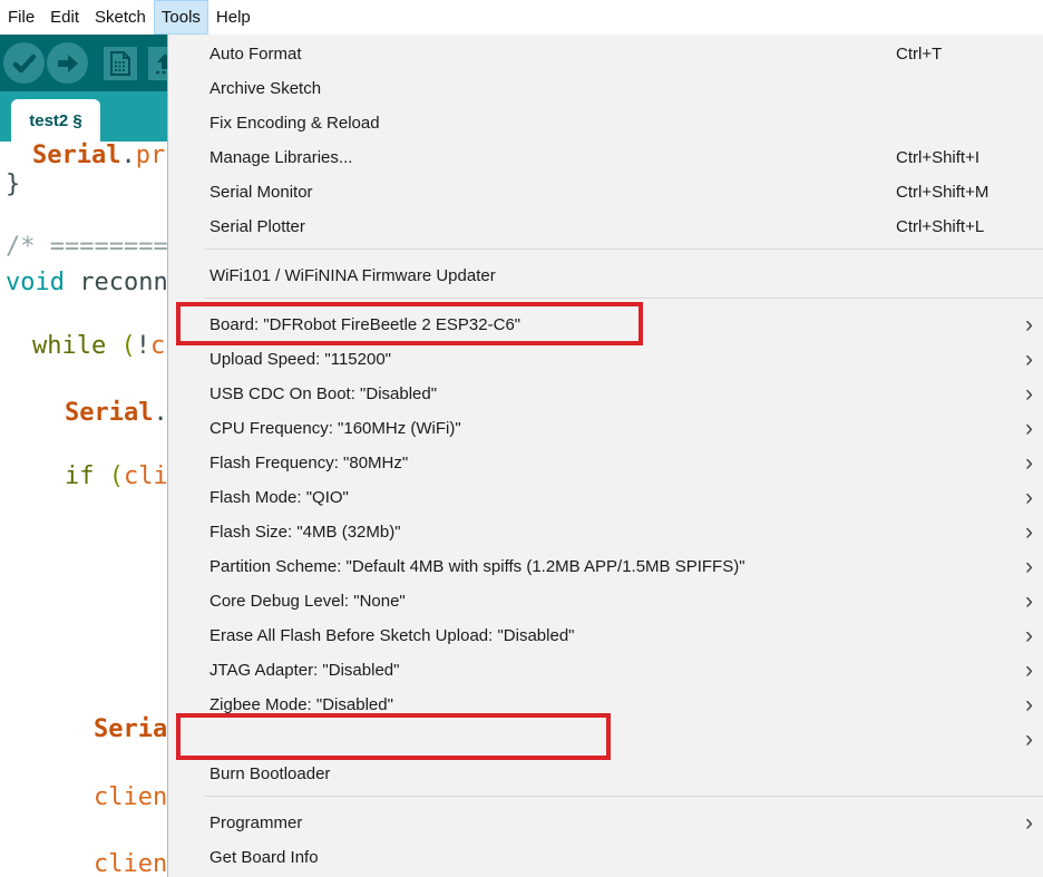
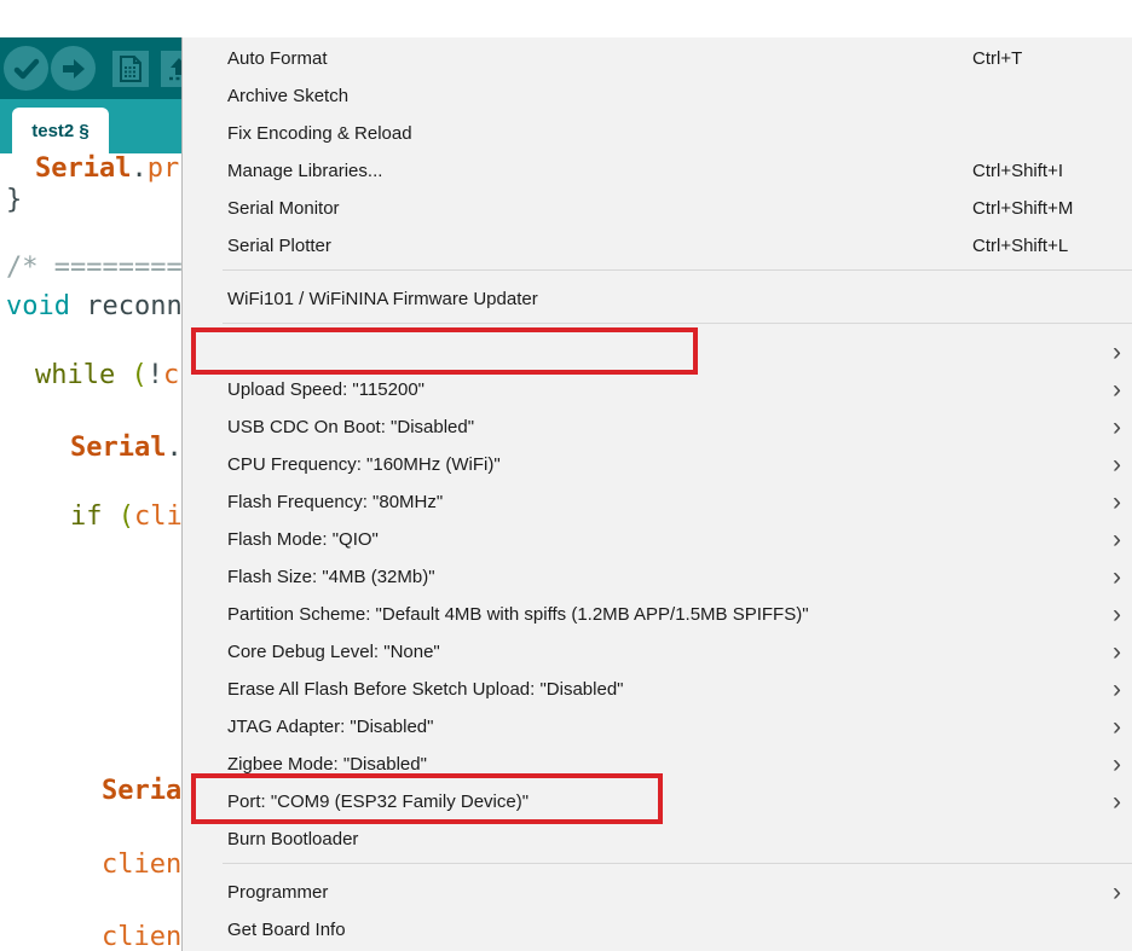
- File
- Edit
- Sketch
- Tools
- Help
  test2 §
  Serial.pr
  }
  /* ========
  void reconn
  while (!c
  Serial.
  if (cli
  Seria
  clien
  clien
  Auto Format
  Ctrl+T
  Archive Sketch
  Fix Encoding & Reload
  Manage Libraries...
  Ctrl+Shift+I
  Serial Monitor
  Ctrl+Shift+M
  Serial Plotter
  Ctrl+Shift+L
  WiFi101 / WiFiNINA Firmware Updater
- Board: "DFRobot FireBeetle 2 ESP32-C6"
  ›
  Upload Speed: "115200"
  ›
  USB CDC On Boot: "Disabled"
  ›
  CPU Frequency: "160MHz (WiFi)"
  ›
  Flash Frequency: "80MHz"
  ›
  Flash Mode: "QIO"
  ›
  Flash Size: "4MB (32Mb)"
  ›
  Partition Scheme: "Default 4MB with spiffs (1.2MB APP/1.5MB SPIFFS)"
  ›
  Core Debug Level: "None"
  ›
  Erase All Flash Before Sketch Upload: "Disabled"
  ›
  JTAG Adapter: "Disabled"
  ›
  Zigbee Mode: "Disabled"
  ›
+ Port: "COM9 (ESP32 Family Device)"
  ›
  Burn Bootloader
  Programmer
  ›
  Get Board Info
